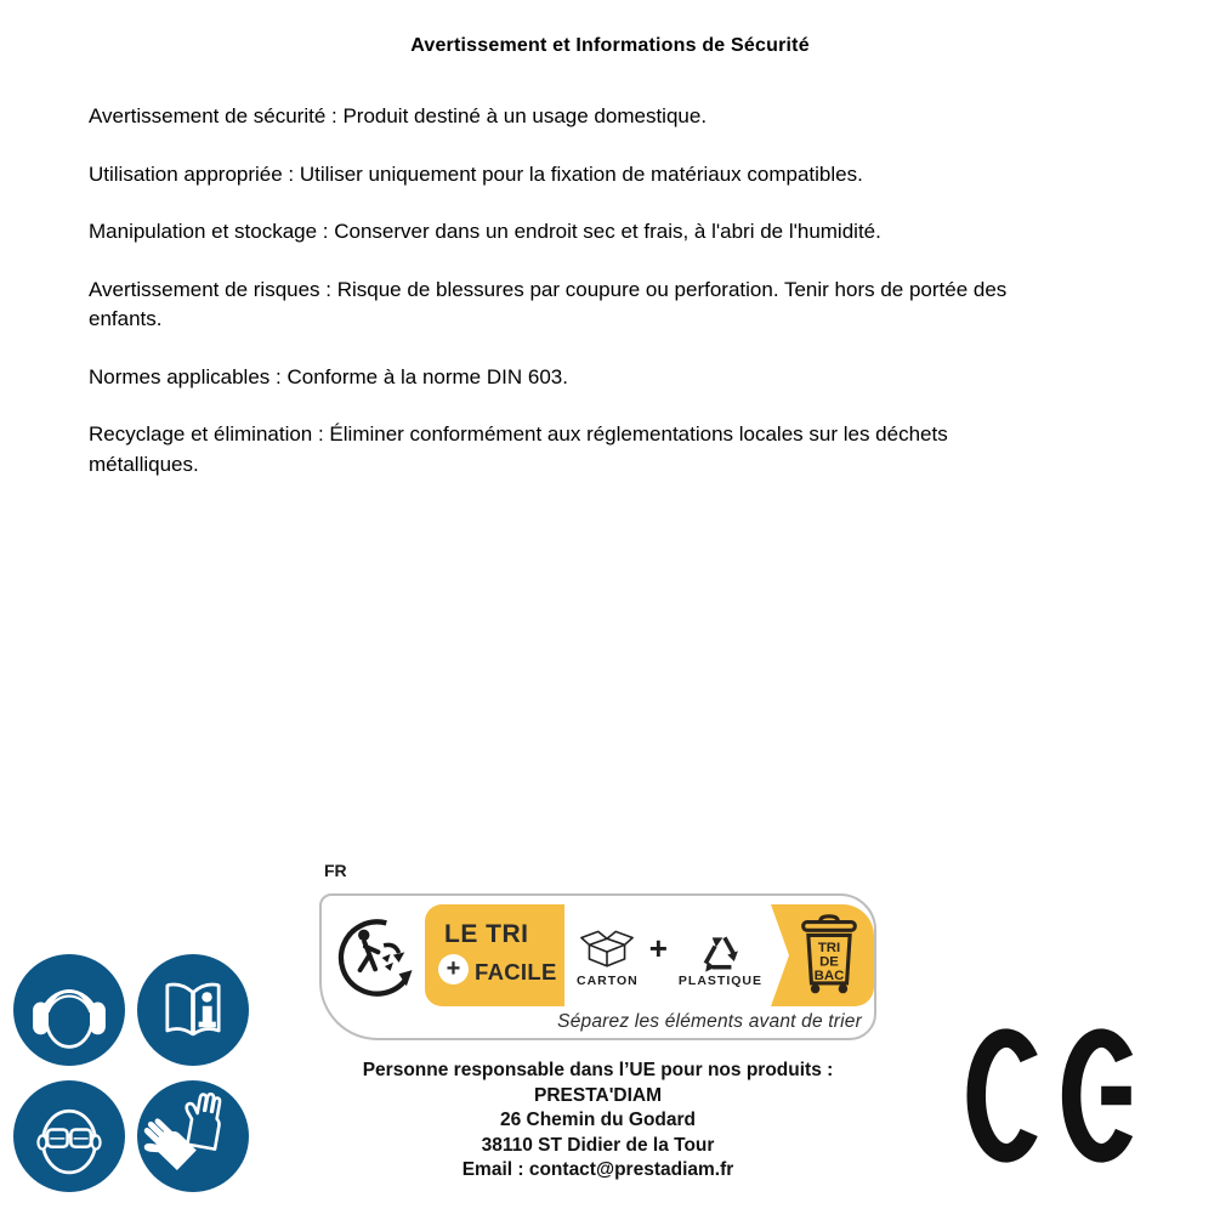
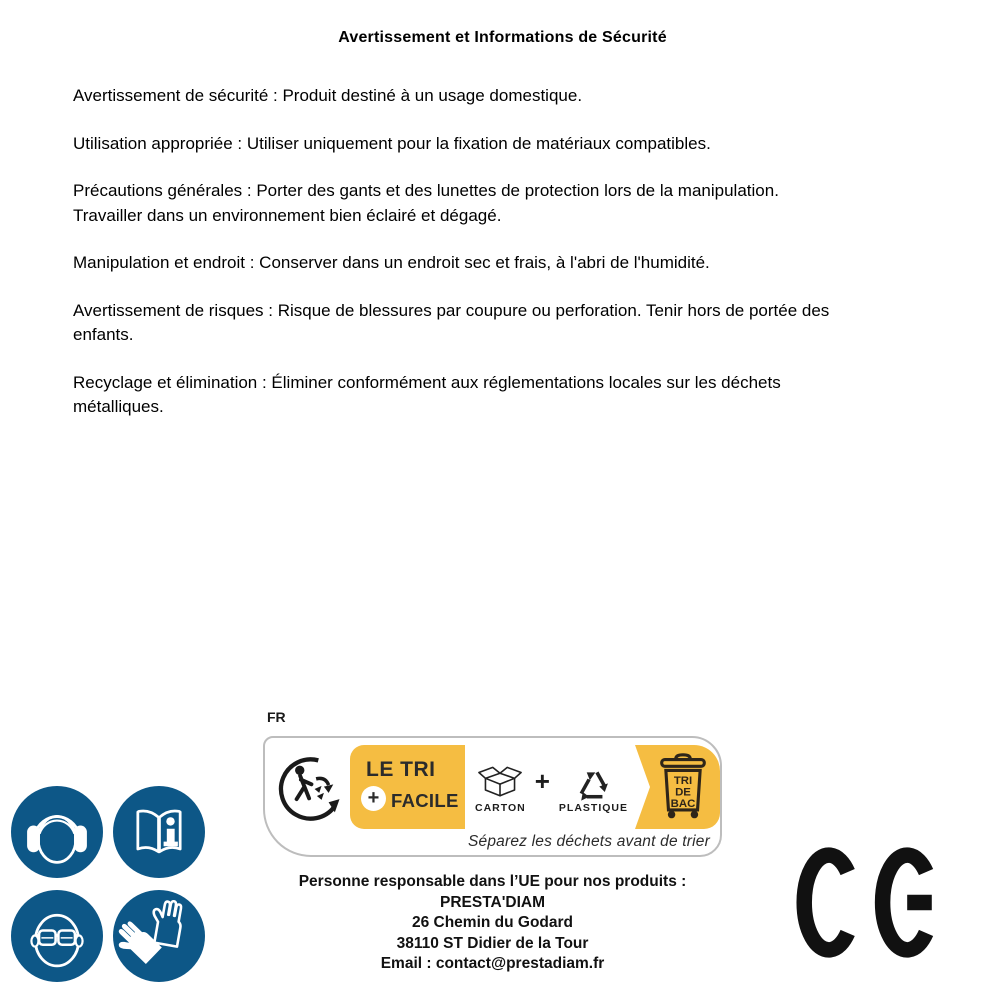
  Avertissement et Informations de Sécurité
  Avertissement de sécurité : Produit destiné à un usage domestique.
  Utilisation appropriée : Utiliser uniquement pour la fixation de matériaux compatibles.
+ Précautions générales : Porter des gants et des lunettes de protection lors de la manipulation.
+ Travailler dans un environnement bien éclairé et dégagé.
- Manipulation et stockage : Conserver dans un endroit sec et frais, à l'abri de l'humidité.
+ Manipulation et endroit : Conserver dans un endroit sec et frais, à l'abri de l'humidité.
  Avertissement de risques : Risque de blessures par coupure ou perforation. Tenir hors de portée des
  enfants.
- Normes applicables : Conforme à la norme DIN 603.
  Recyclage et élimination : Éliminer conformément aux réglementations locales sur les déchets
  métalliques.
  FR
  LE TRI
  +
  FACILE
  CARTON
  +
  PLASTIQUE
  TRI
  DE
  BAC
- Séparez les éléments avant de trier
+ Séparez les déchets avant de trier
  Personne responsable dans l’UE pour nos produits :
  PRESTA'DIAM
  26 Chemin du Godard
  38110 ST Didier de la Tour
  Email : contact@prestadiam.fr
